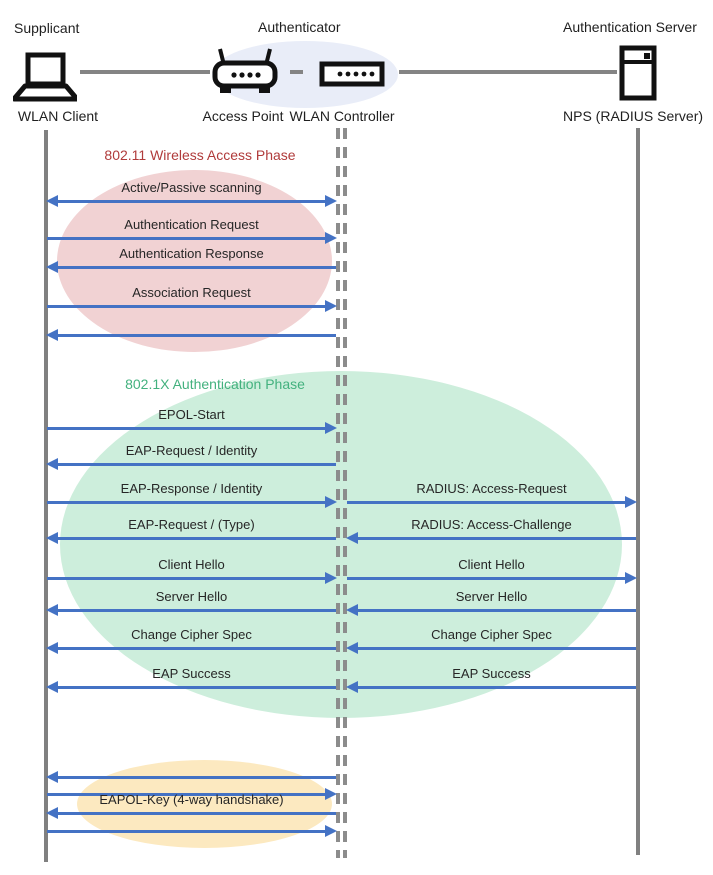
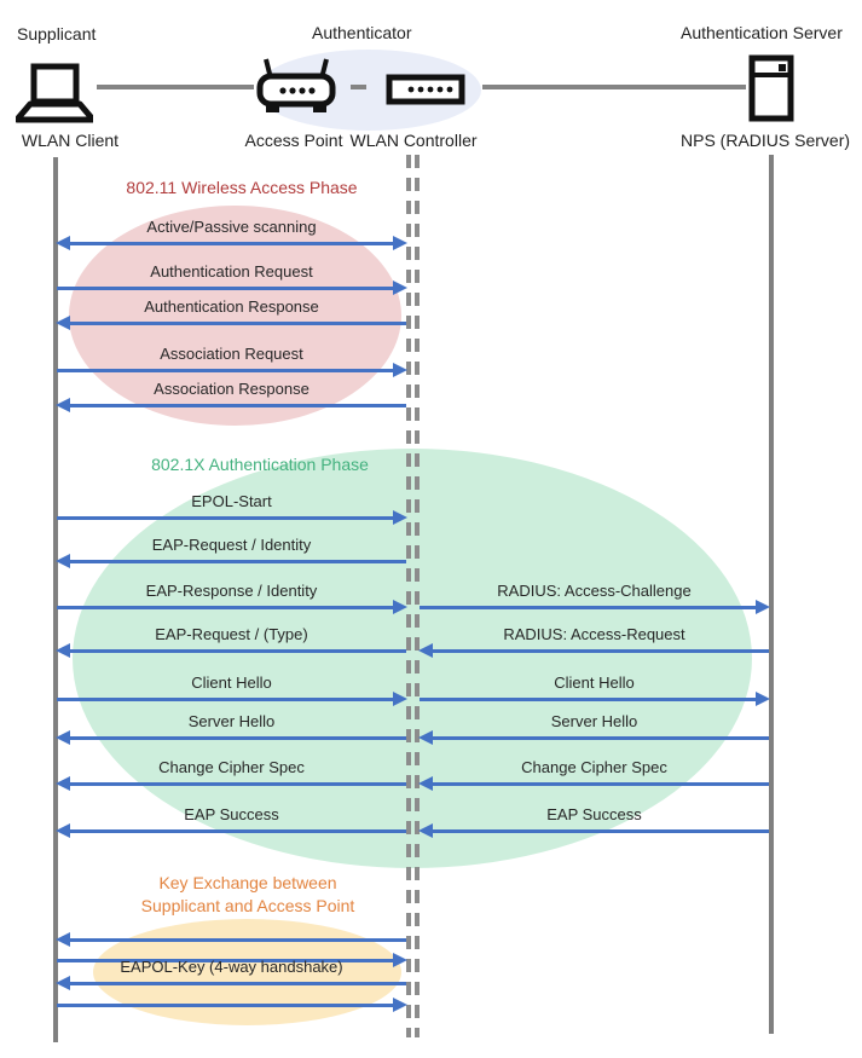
  Supplicant
  Authenticator
  Authentication Server
  WLAN Client
  Access Point
  WLAN Controller
  NPS (RADIUS Server)
  802.11 Wireless Access Phase
  802.1X Authentication Phase
+ Key Exchange between
+ Supplicant and Access Point
  Active/Passive scanning
  Authentication Request
  Authentication Response
  Association Request
+ Association Response
  EPOL-Start
  EAP-Request / Identity
  EAP-Response / Identity
- RADIUS: Access-Request
+ RADIUS: Access-Challenge
  EAP-Request / (Type)
- RADIUS: Access-Challenge
+ RADIUS: Access-Request
  Client Hello
  Client Hello
  Server Hello
  Server Hello
  Change Cipher Spec
  Change Cipher Spec
  EAP Success
  EAP Success
  EAPOL-Key (4-way handshake)
